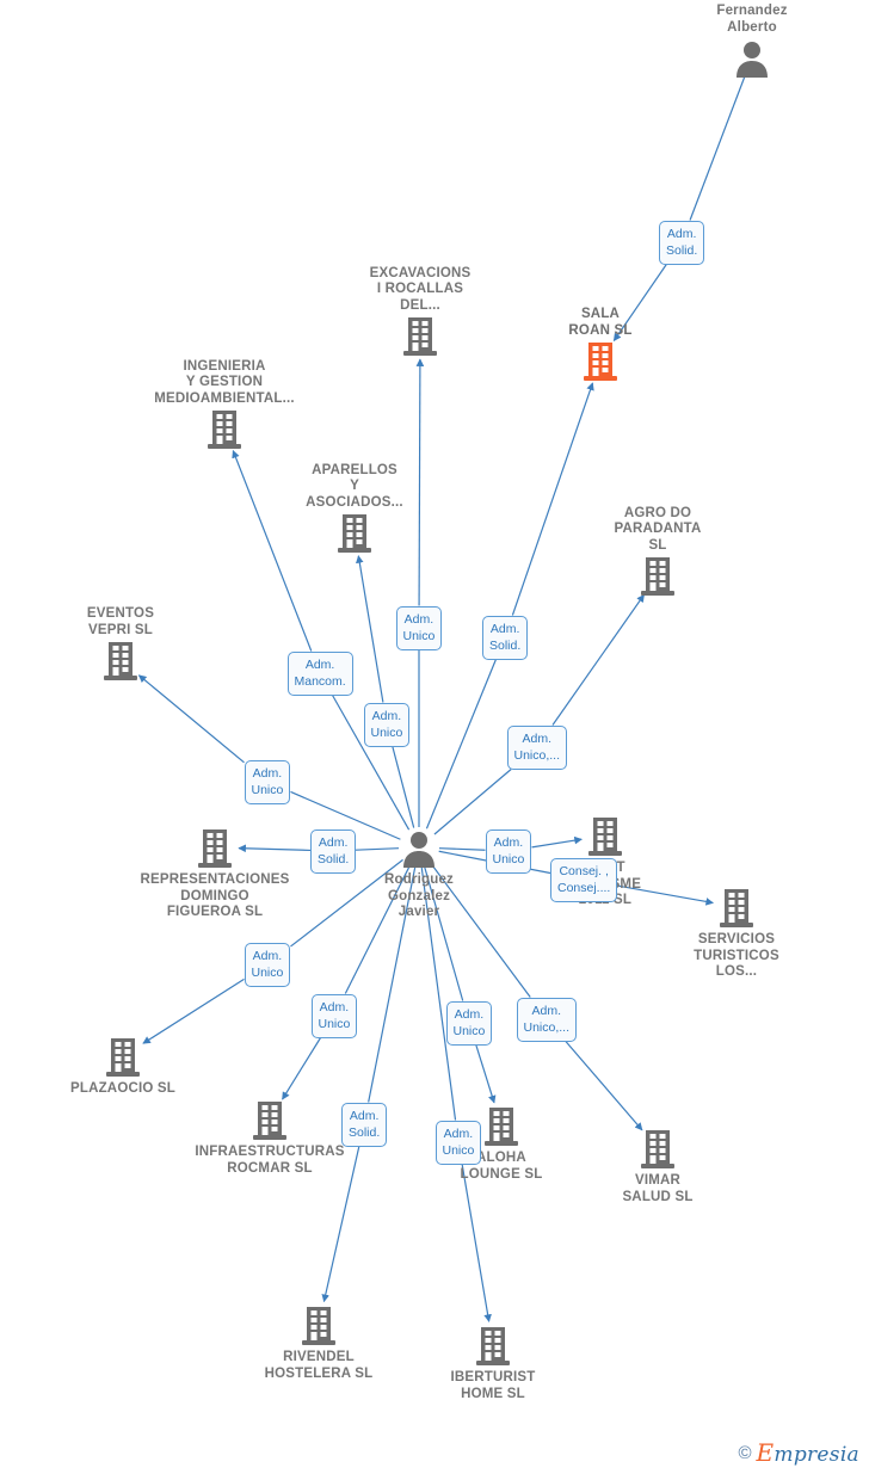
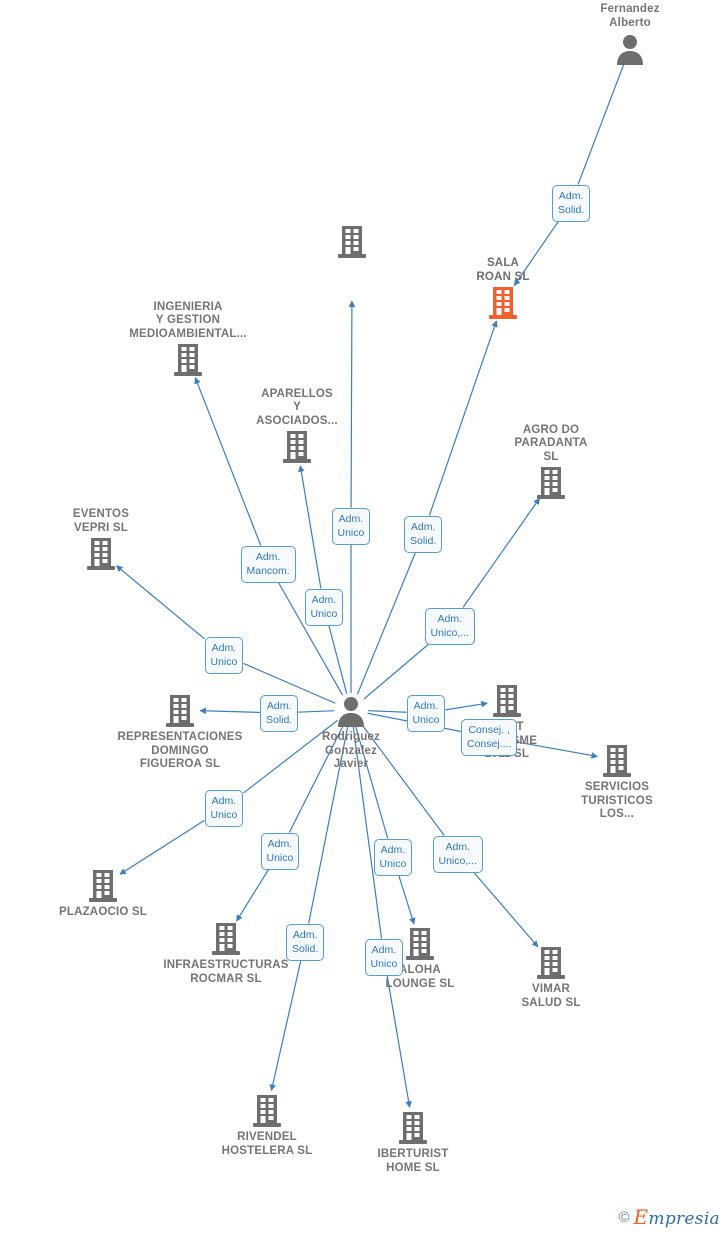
  Fernandez
  Alberto
  SALA
  ROAN SL
- EXCAVACIONS
- I ROCALLAS
- DEL...
  INGENIERIA
  Y GESTION
  MEDIOAMBIENTAL...
  APARELLOS
  Y
  ASOCIADOS...
  AGRO DO
  PARADANTA
  SL
  EVENTOS
  VEPRI SL
  REPRESENTACIONES
  DOMINGO
  FIGUEROA SL
  Rodriguez
  Gonzalez
  Javier
  SERVICIOS
  TURISTICOS
  LOS...
  PLAZAOCIO SL
  INFRAESTRUCTURAS
  ROCMAR SL
  ALOHA
  LOUNGE SL
  VIMAR
  SALUD SL
  RIVENDEL
  HOSTELERA SL
  IBERTURIST
  HOME SL
  Adm.
  Solid.
  Adm.
  Solid.
  Adm.
  Unico
  Adm.
  Mancom.
  Adm.
  Unico
  Adm.
  Unico,...
  Adm.
  Unico
  Adm.
  Solid.
  Adm.
  Unico
  Consej. ,
  Consej....
  Adm.
  Unico
  Adm.
  Unico
  Adm.
  Unico
  Adm.
  Unico,...
  Adm.
  Solid.
  Adm.
  Unico
  ©
  Empresia
